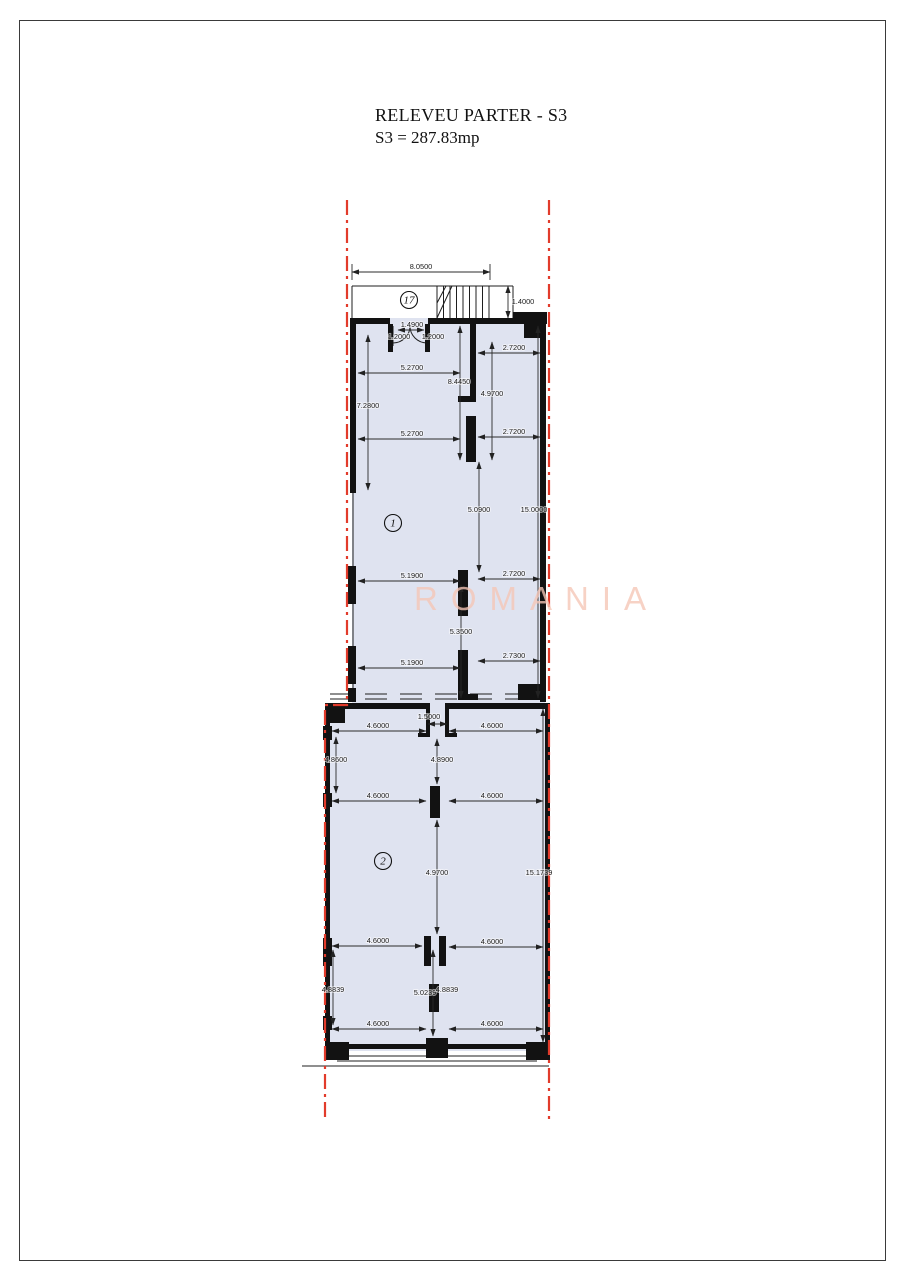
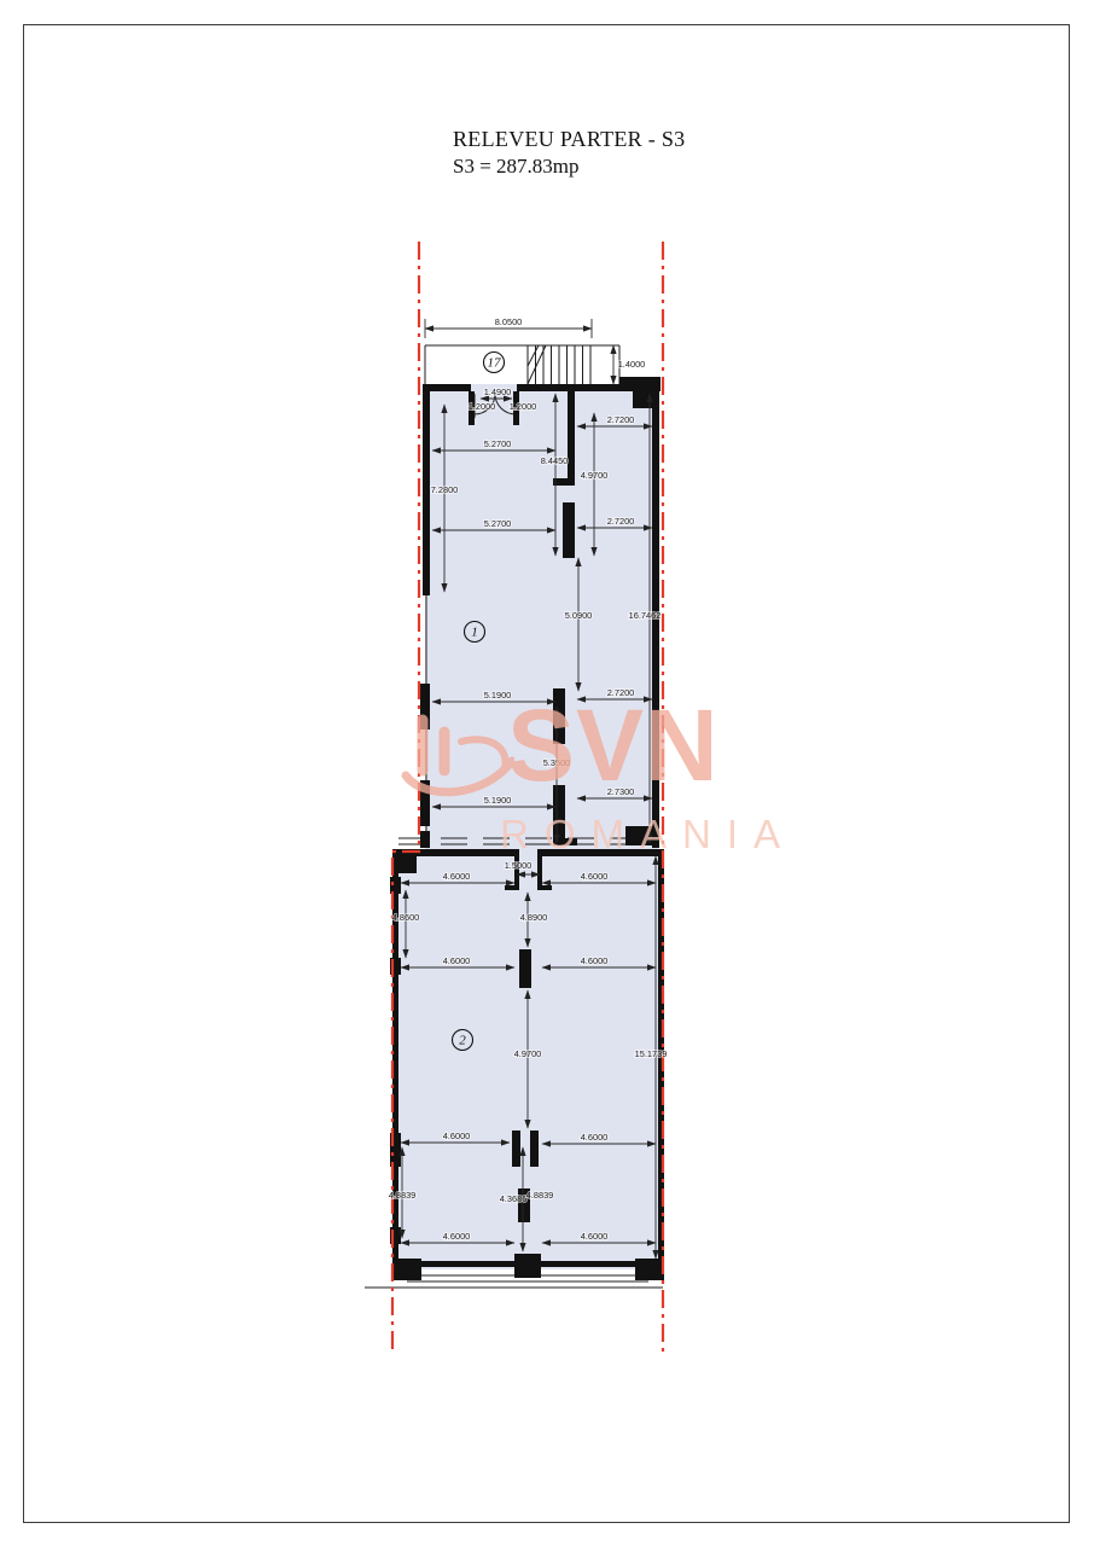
  RELEVEU PARTER - S3
  S3 = 287.83mp
  8.0500
  1.4000
  1.4900
  1.2000
  1.2000
  2.7200
  5.2700
  8.4450
  4.9700
  7.2800
  2.7200
  5.2700
  5.0900
- 15.0000
+ 16.7462
  2.7200
  5.1900
  5.3500
  2.7300
  5.1900
  1.5000
  4.6000
  4.6000
  4.8600
  4.8900
  4.6000
  4.6000
  4.9700
  15.1739
  4.6000
  4.6000
  4.8839
- 5.0239
+ 4.3686
  4.8839
  4.6000
  4.6000
  17
  1
  2
+ SVN
  ROMANIA
